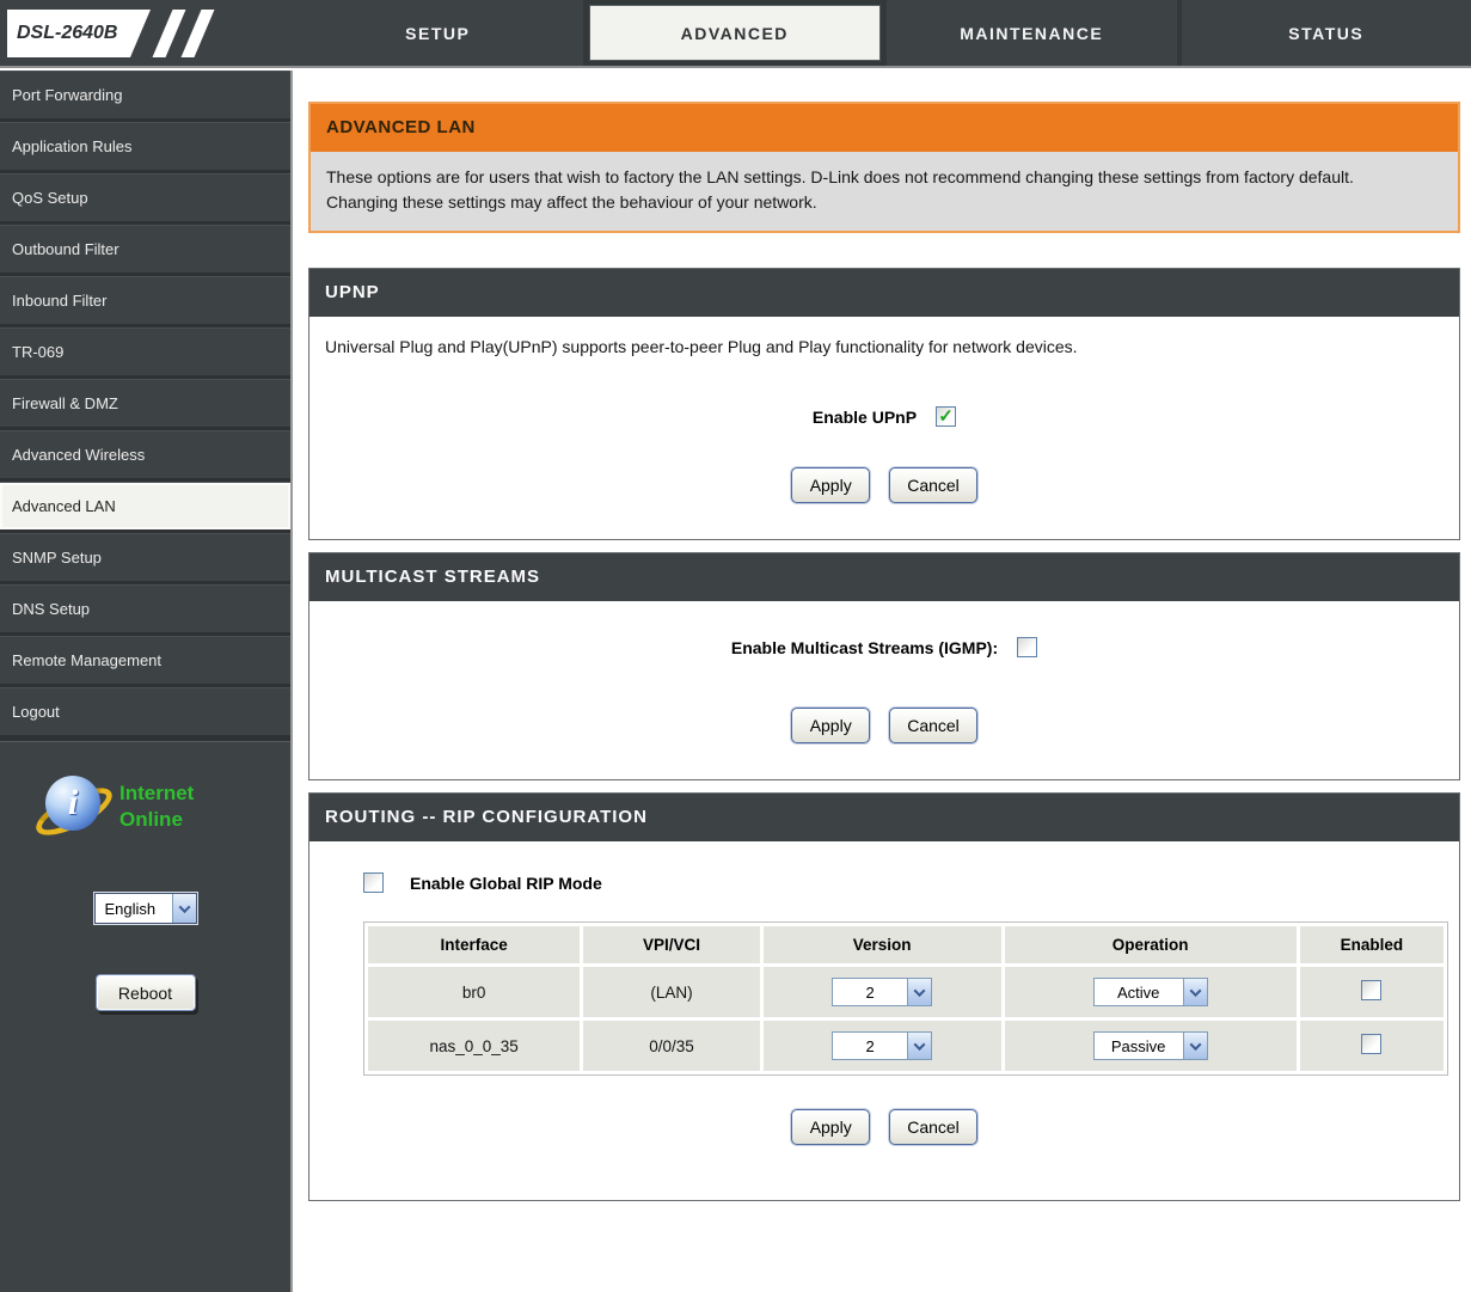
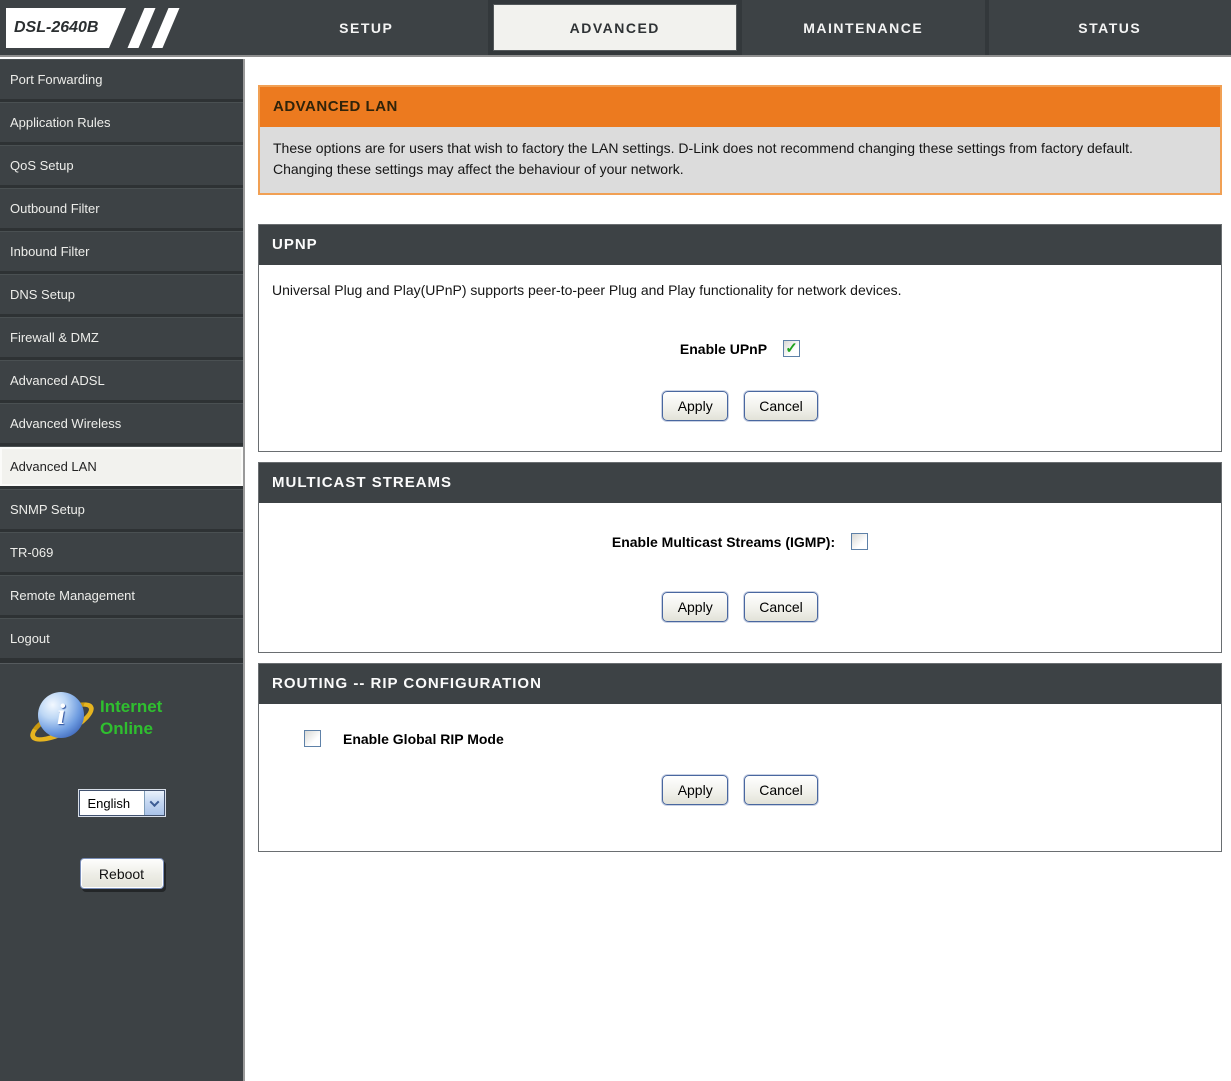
  DSL-2640B
  SETUP
  ADVANCED
  MAINTENANCE
  STATUS
  Port Forwarding
  Application Rules
  QoS Setup
  Outbound Filter
  Inbound Filter
- TR-069
+ DNS Setup
  Firewall & DMZ
+ Advanced ADSL
  Advanced Wireless
  Advanced LAN
  SNMP Setup
- DNS Setup
+ TR-069
  Remote Management
  Logout
  i
  Internet
  Online
  English
  Reboot
  ADVANCED LAN
  These options are for users that wish to factory the LAN settings. D-Link does not recommend changing these settings from factory default. Changing these settings may affect the behaviour of your network.
  UPNP
  Universal Plug and Play(UPnP) supports peer-to-peer Plug and Play functionality for network devices.
  Enable UPnP
  Apply
  Cancel
  MULTICAST STREAMS
  Enable Multicast Streams (IGMP):
  Apply
  Cancel
  ROUTING -- RIP CONFIGURATION
  Enable Global RIP Mode
- Interface	VPI/VCI	Version	Operation	Enabled
- br0	(LAN)	2	Active
- nas_0_0_35	0/0/35	2	Passive
  Apply
  Cancel
